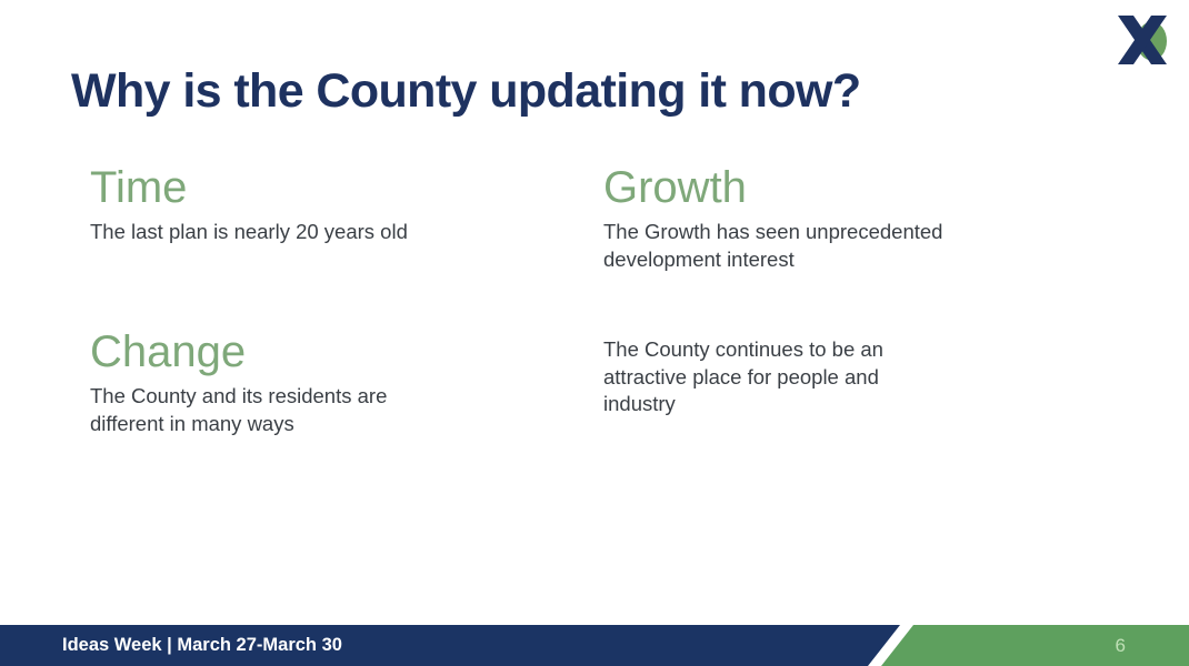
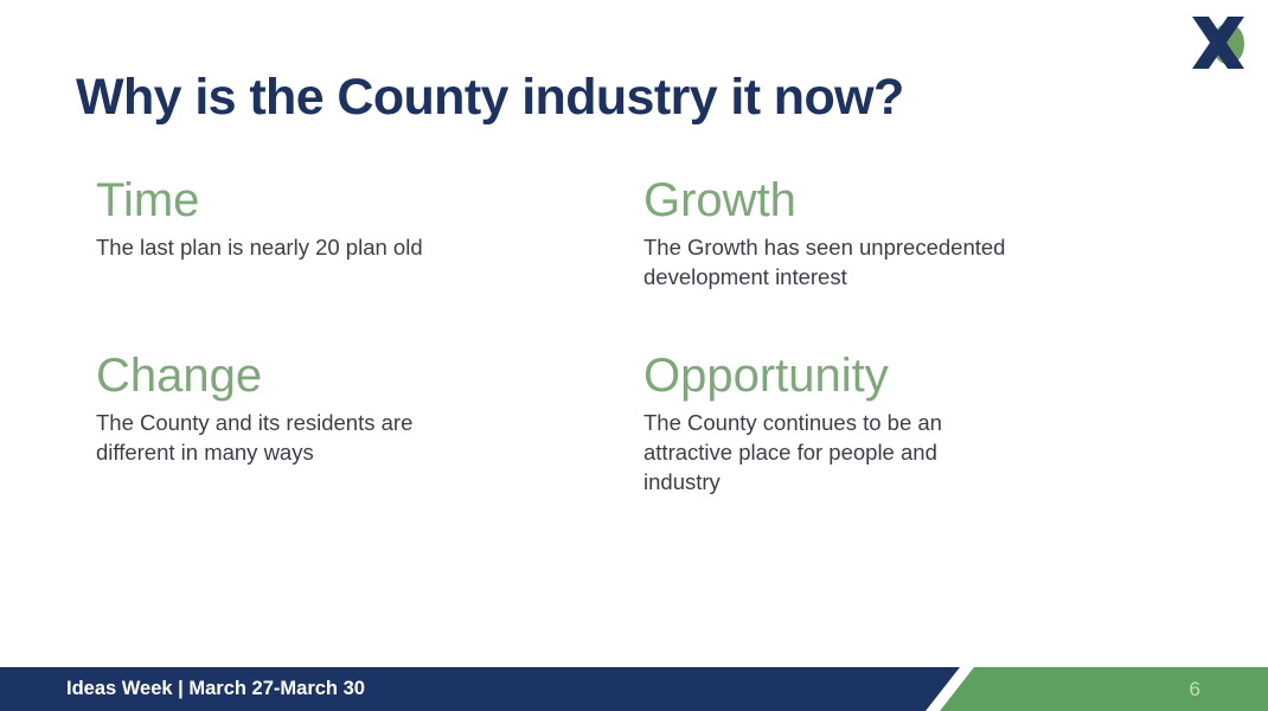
- Why is the County updating it now?
+ Why is the County industry it now?
  Time
- The last plan is nearly 20 years old
+ The last plan is nearly 20 plan old
  Change
  The County and its residents are
  different in many ways
  Growth
  The Growth has seen unprecedented
  development interest
+ Opportunity
  The County continues to be an
  attractive place for people and
  industry
  Ideas Week | March 27-March 30
  6
